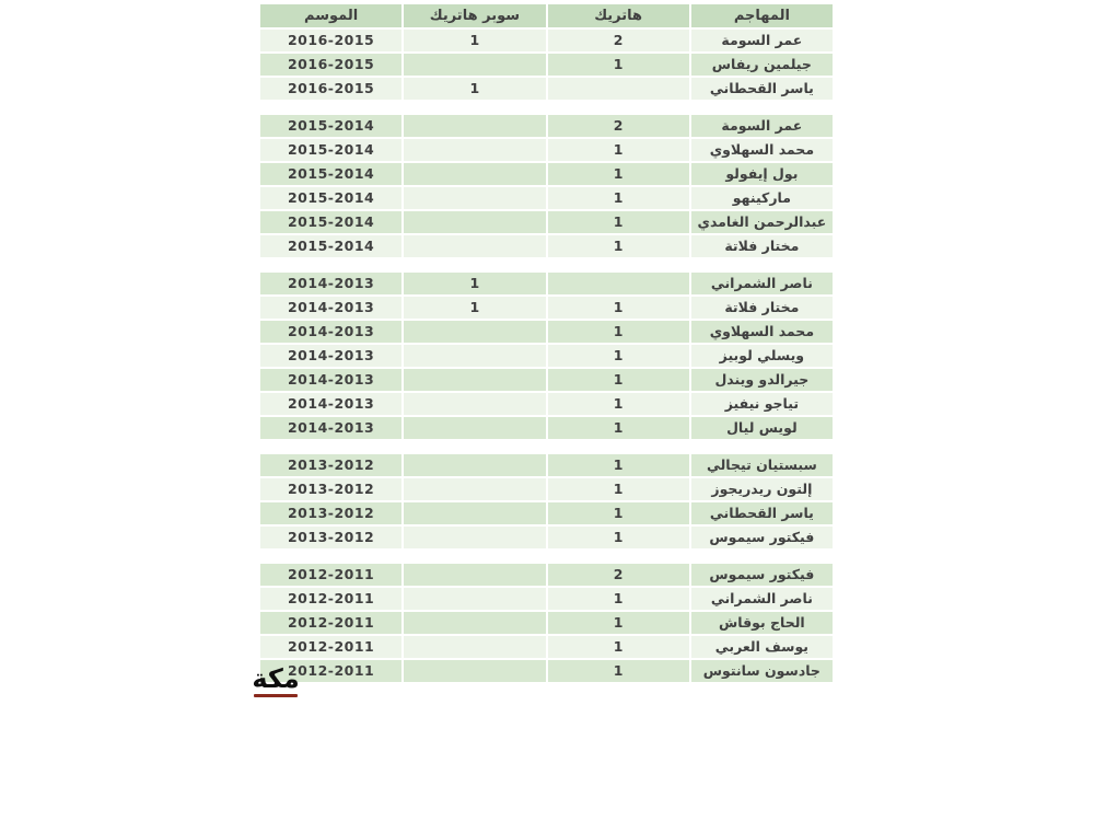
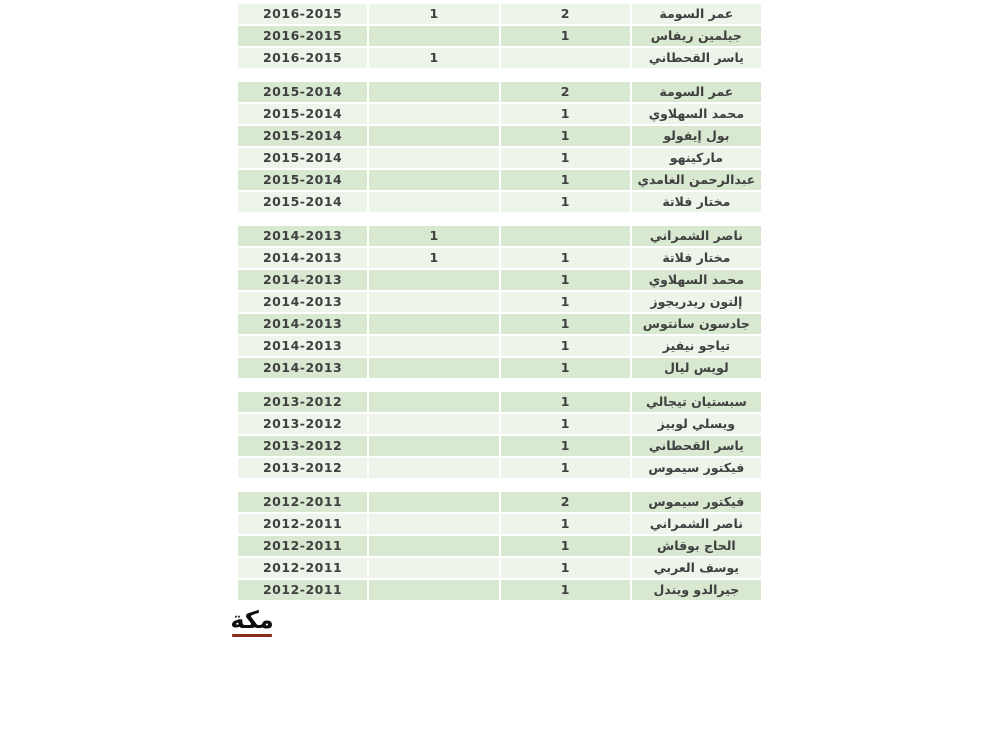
- الموسم
- سوبر هاتريك
- هاتريك
- المهاجم
  2016-2015
  1
  2
  عمر السومة
  2016-2015
  1
  جيلمين ريفاس
  2016-2015
  1
  ياسر القحطاني
  2015-2014
  2
  عمر السومة
  2015-2014
  1
  محمد السهلاوي
  2015-2014
  1
  بول إيفولو
  2015-2014
  1
  ماركينهو
  2015-2014
  1
  عبدالرحمن الغامدي
  2015-2014
  1
  مختار فلاتة
  2014-2013
  1
  ناصر الشمراني
  2014-2013
  1
  1
  مختار فلاتة
  2014-2013
  1
  محمد السهلاوي
  2014-2013
  1
- ويسلي لوبيز
+ إلتون ريدريجوز
  2014-2013
  1
- جيرالدو ويندل
+ جادسون سانتوس
  2014-2013
  1
  تياجو نيفيز
  2014-2013
  1
  لويس ليال
  2013-2012
  1
  سبستيان تيجالي
  2013-2012
  1
- إلتون ريدريجوز
+ ويسلي لوبيز
  2013-2012
  1
  ياسر القحطاني
  2013-2012
  1
  فيكتور سيموس
  2012-2011
  2
  فيكتور سيموس
  2012-2011
  1
  ناصر الشمراني
  2012-2011
  1
  الحاج بوقاش
  2012-2011
  1
  يوسف العربي
  2012-2011
  1
- جادسون سانتوس
+ جيرالدو ويندل
  مكة
